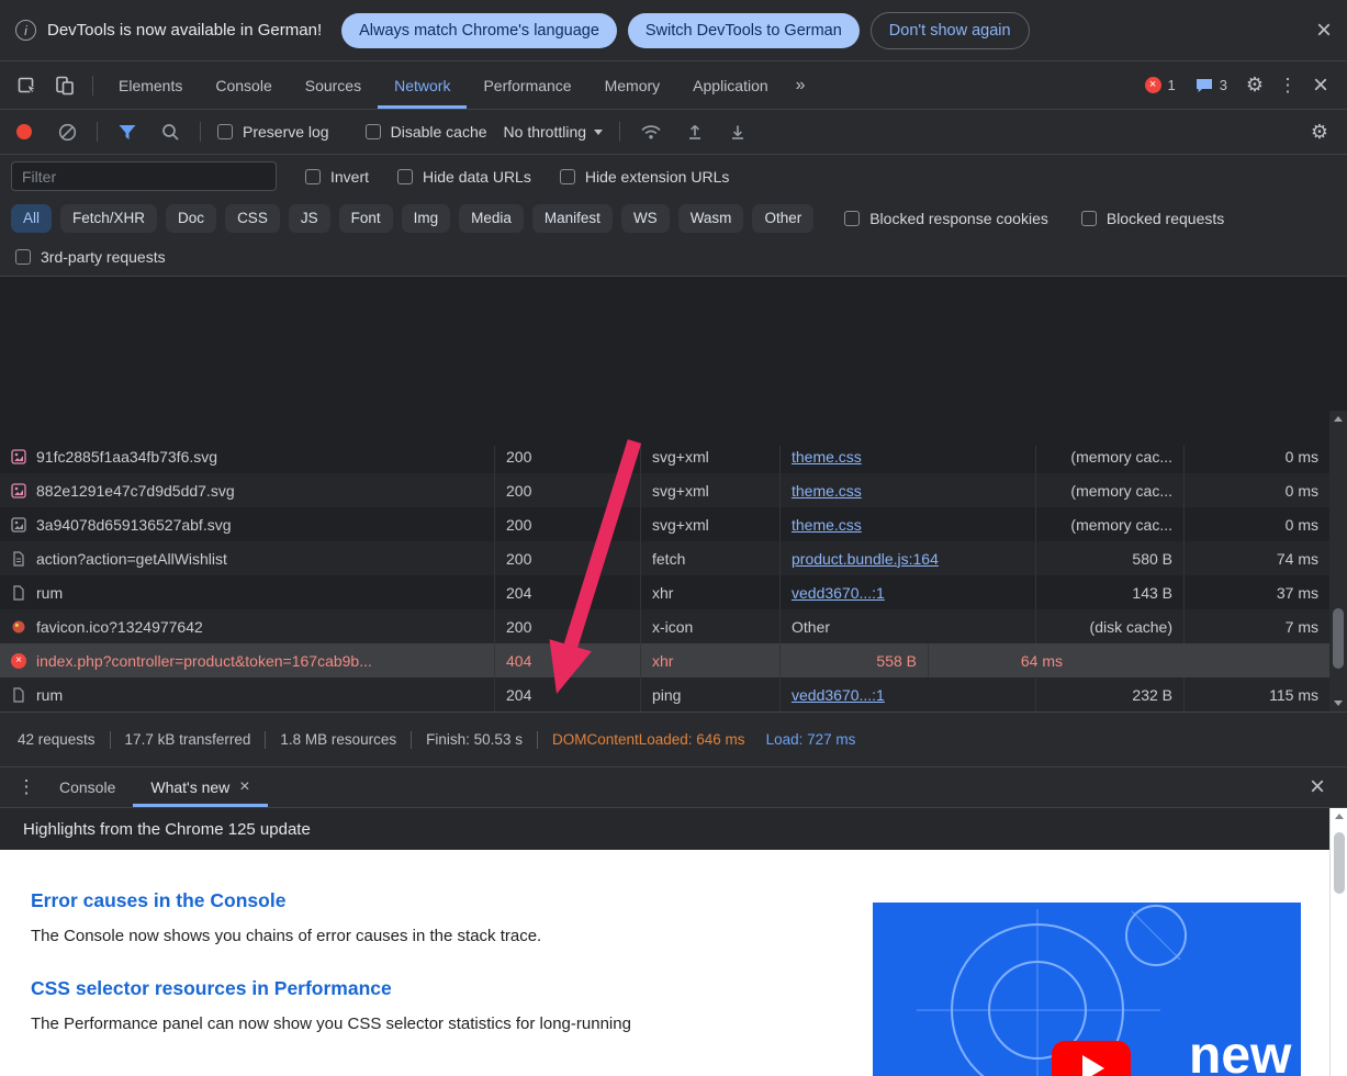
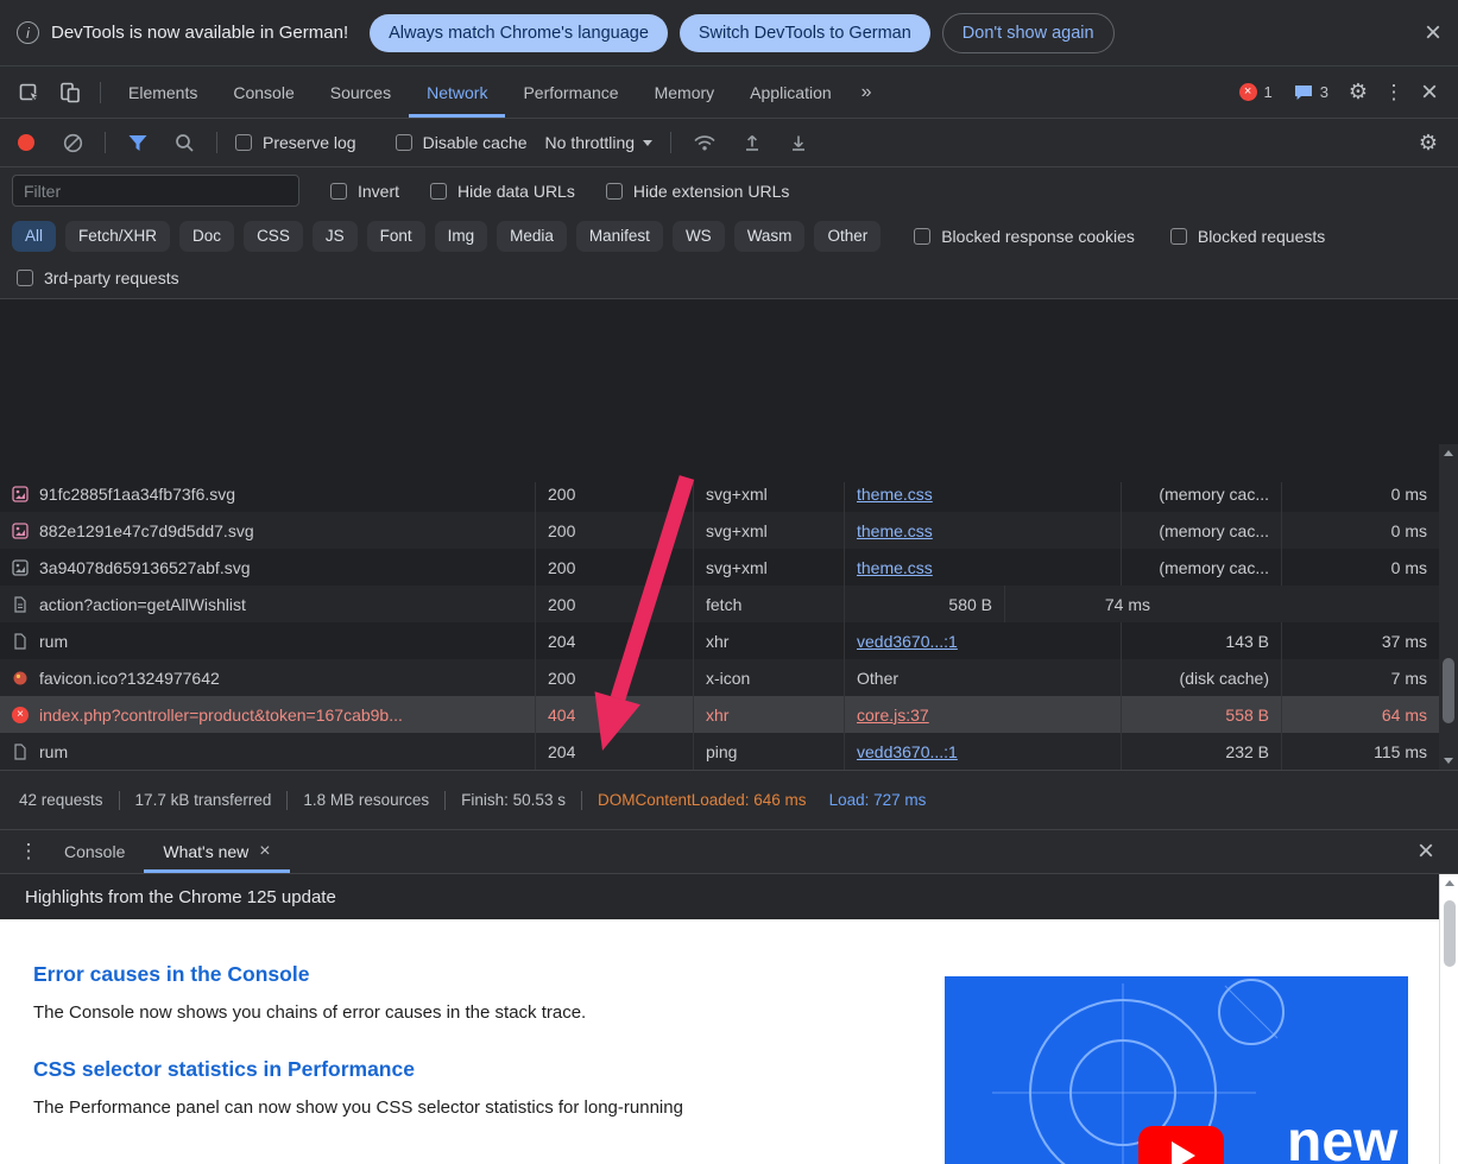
  i
  DevTools is now available in German!
  Always match Chrome's language
  Switch DevTools to German
  Don't show again
  ×
  Elements
  Console
  Sources
  Network
  Performance
  Memory
  Application
  »
  ×
  1
  3
  ⚙
  ⋮
  ×
  Preserve log
  Disable cache
  No throttling
  ⚙
  Filter
  Invert
  Hide data URLs
  Hide extension URLs
  All
  Fetch/XHR
  Doc
  CSS
  JS
  Font
  Img
  Media
  Manifest
  WS
  Wasm
  Other
  Blocked response cookies
  Blocked requests
  3rd-party requests
  91fc2885f1aa34fb73f6.svg
  200
  svg+xml
  theme.css
  (memory cac...
  0 ms
  882e1291e47c7d9d5dd7.svg
  200
  svg+xml
  theme.css
  (memory cac...
  0 ms
  3a94078d659136527abf.svg
  200
  svg+xml
  theme.css
  (memory cac...
  0 ms
  action?action=getAllWishlist
  200
  fetch
- product.bundle.js:164
  580 B
  74 ms
  rum
  204
  xhr
  vedd3670...:1
  143 B
  37 ms
  favicon.ico?1324977642
  200
  x-icon
  Other
  (disk cache)
  7 ms
  ×
  index.php?controller=product&token=167cab9b...
  404
  xhr
+ core.js:37
  558 B
  64 ms
  rum
  204
  ping
  vedd3670...:1
  232 B
  115 ms
  42 requests
  17.7 kB transferred
  1.8 MB resources
  Finish: 50.53 s
  DOMContentLoaded: 646 ms
  Load: 727 ms
  ⋮
  Console
  What's new
  ×
  ×
  Highlights from the Chrome 125 update
  Error causes in the Console
  The Console now shows you chains of error causes in the stack trace.
- CSS selector resources in Performance
+ CSS selector statistics in Performance
  The Performance panel can now show you CSS selector statistics for long-running
  new
